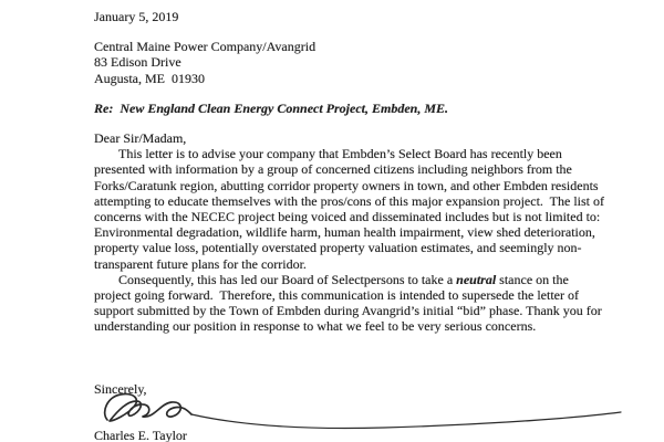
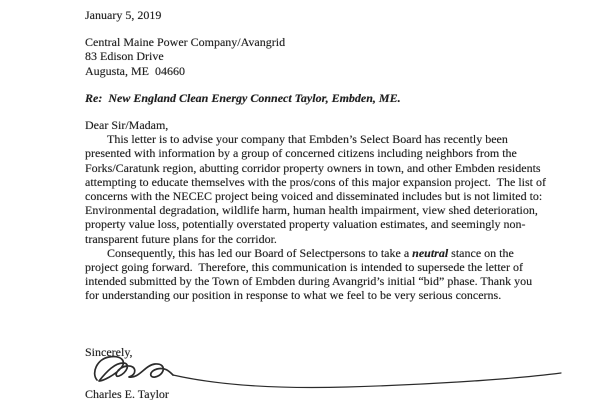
  January 5, 2019
  Central Maine Power Company/Avangrid
  83 Edison Drive
- Augusta, ME 01930
+ Augusta, ME 04660
- Re: New England Clean Energy Connect Project, Embden, ME.
+ Re: New England Clean Energy Connect Taylor, Embden, ME.
  Dear Sir/Madam,
  This letter is to advise your company that Embden’s Select Board has recently been presented with information by a group of concerned citizens including neighbors from the Forks/Caratunk region, abutting corridor property owners in town, and other Embden residents attempting to educate themselves with the pros/cons of this major expansion project. The list of concerns with the NECEC project being voiced and disseminated includes but is not limited to: Environmental degradation, wildlife harm, human health impairment, view shed deterioration, property value loss, potentially overstated property valuation estimates, and seemingly non-transparent future plans for the corridor.
- Consequently, this has led our Board of Selectpersons to take a neutral stance on the project going forward. Therefore, this communication is intended to supersede the letter of support submitted by the Town of Embden during Avangrid’s initial “bid” phase. Thank you for understanding our position in response to what we feel to be very serious concerns.
+ Consequently, this has led our Board of Selectpersons to take a neutral stance on the project going forward. Therefore, this communication is intended to supersede the letter of intended submitted by the Town of Embden during Avangrid’s initial “bid” phase. Thank you for understanding our position in response to what we feel to be very serious concerns.
  Sincerely,
  Charles E. Taylor
